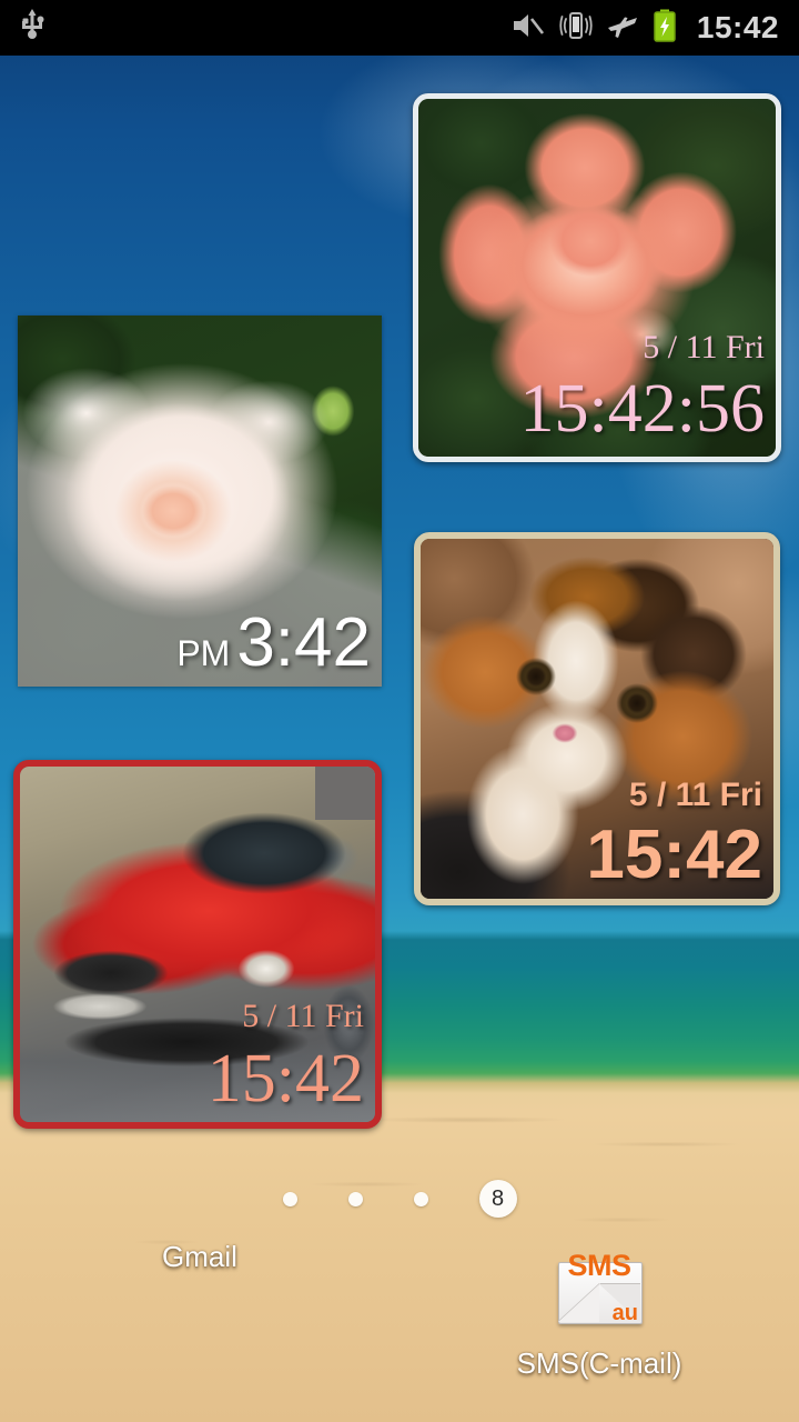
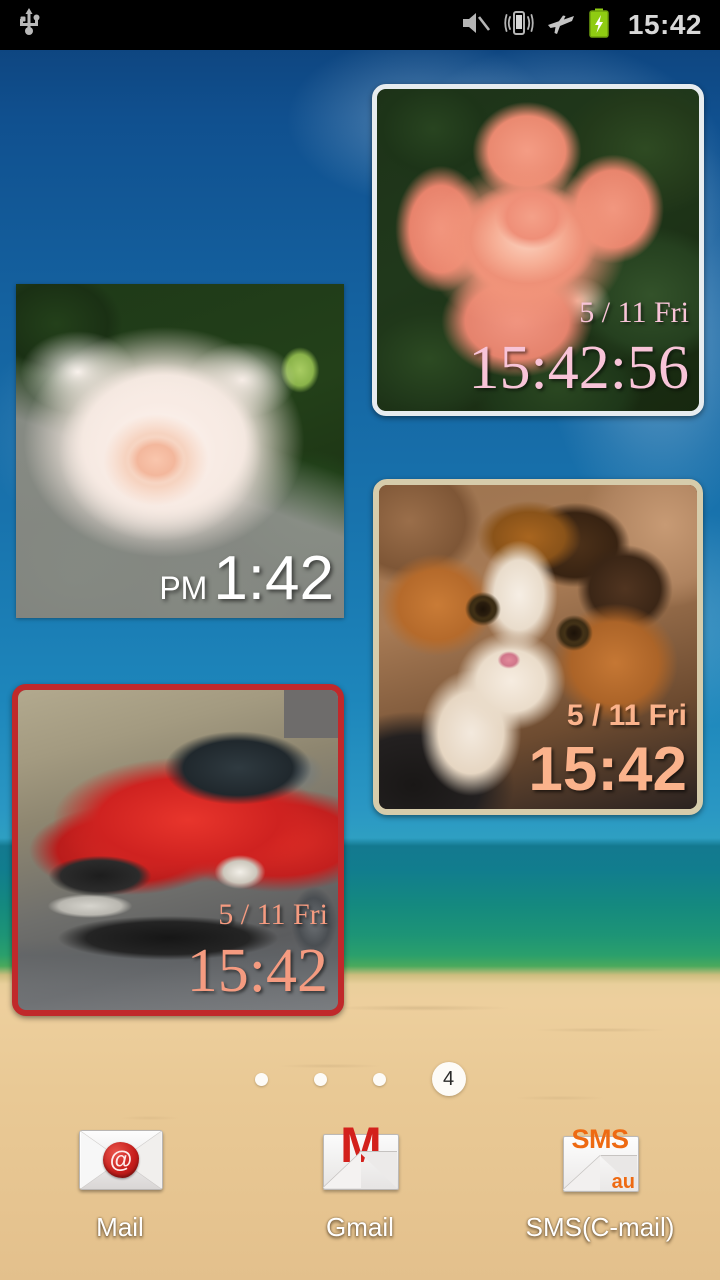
  15:42
  5 / 11 Fri
  15:42:56
- PM 3:42
+ PM 1:42
  5 / 11 Fri
  15:42
  5 / 11 Fri
  15:42
- 8
+ 4
+ Mail
+ M
  Gmail
  SMS
  au
  SMS(C-mail)
